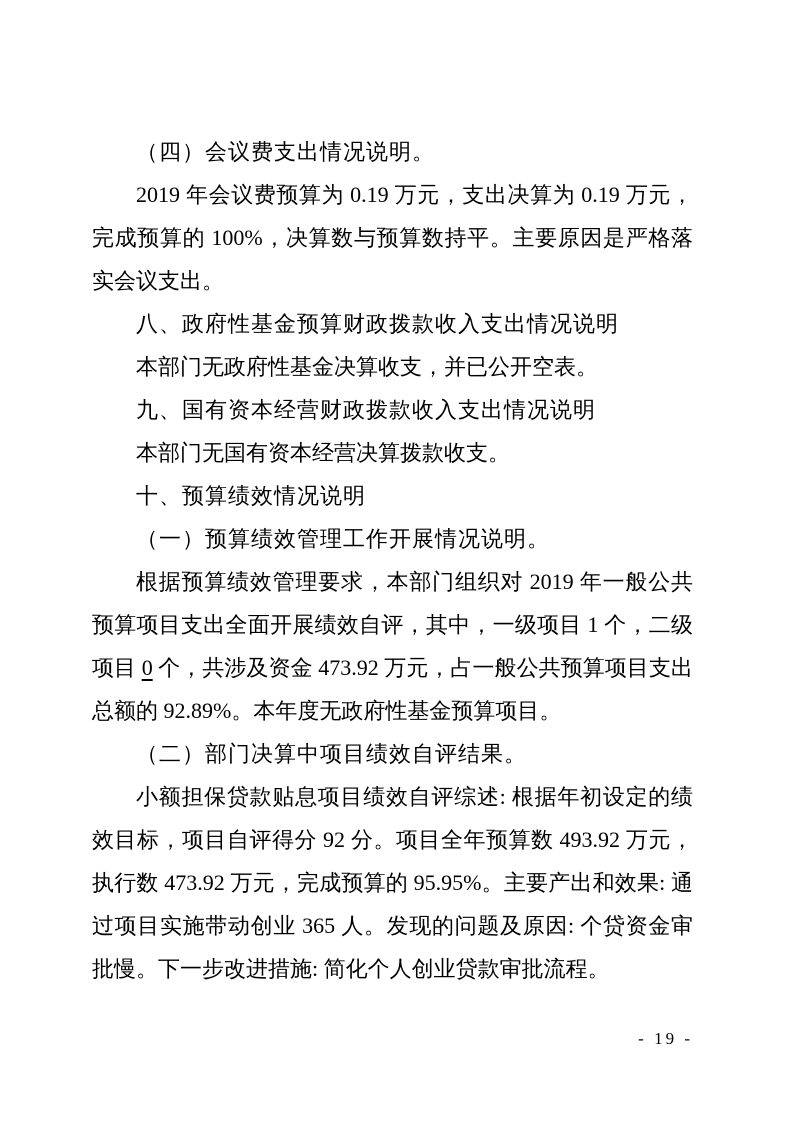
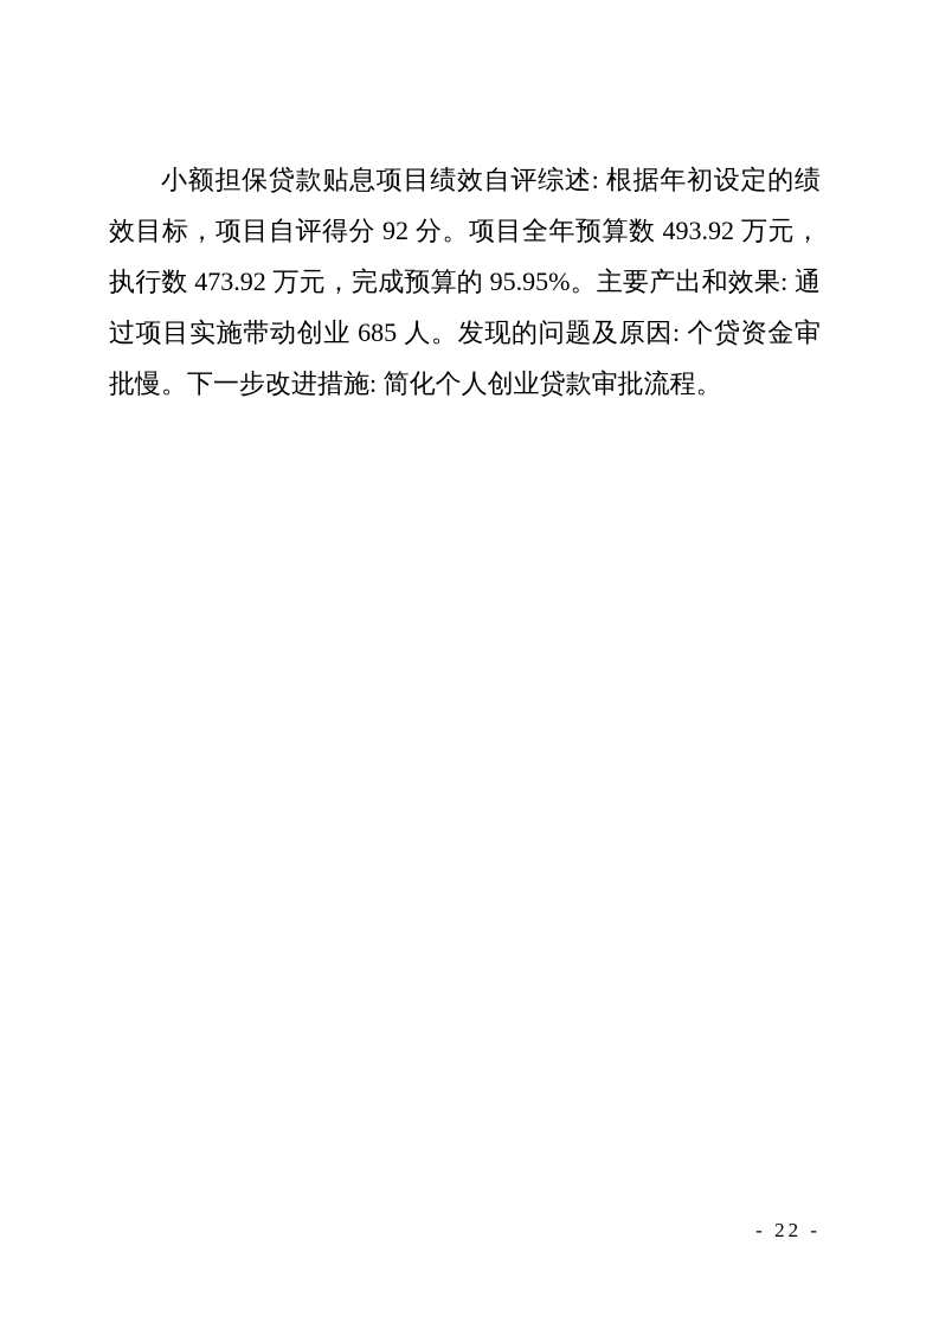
- （四）会议费支出情况说明。
- 2019 年会议费预算为 0.19 万元，支出决算为 0.19 万元，完成预算的 100%，决算数与预算数持平。主要原因是严格落实会议支出。
- 八、政府性基金预算财政拨款收入支出情况说明
- 本部门无政府性基金决算收支，并已公开空表。
- 九、国有资本经营财政拨款收入支出情况说明
- 本部门无国有资本经营决算拨款收支。
- 十、预算绩效情况说明
- （一）预算绩效管理工作开展情况说明。
- 根据预算绩效管理要求，本部门组织对 2019 年一般公共预算项目支出全面开展绩效自评，其中，一级项目 1 个，二级项目 0 个，共涉及资金 473.92 万元，占一般公共预算项目支出总额的 92.89%。本年度无政府性基金预算项目。
- （二）部门决算中项目绩效自评结果。
- 小额担保贷款贴息项目绩效自评综述: 根据年初设定的绩效目标，项目自评得分 92 分。项目全年预算数 493.92 万元，执行数 473.92 万元，完成预算的 95.95%。主要产出和效果: 通过项目实施带动创业 365 人。发现的问题及原因: 个贷资金审批慢。下一步改进措施: 简化个人创业贷款审批流程。
+ 小额担保贷款贴息项目绩效自评综述: 根据年初设定的绩效目标，项目自评得分 92 分。项目全年预算数 493.92 万元，执行数 473.92 万元，完成预算的 95.95%。主要产出和效果: 通过项目实施带动创业 685 人。发现的问题及原因: 个贷资金审批慢。下一步改进措施: 简化个人创业贷款审批流程。
- - 19 -
+ - 22 -
